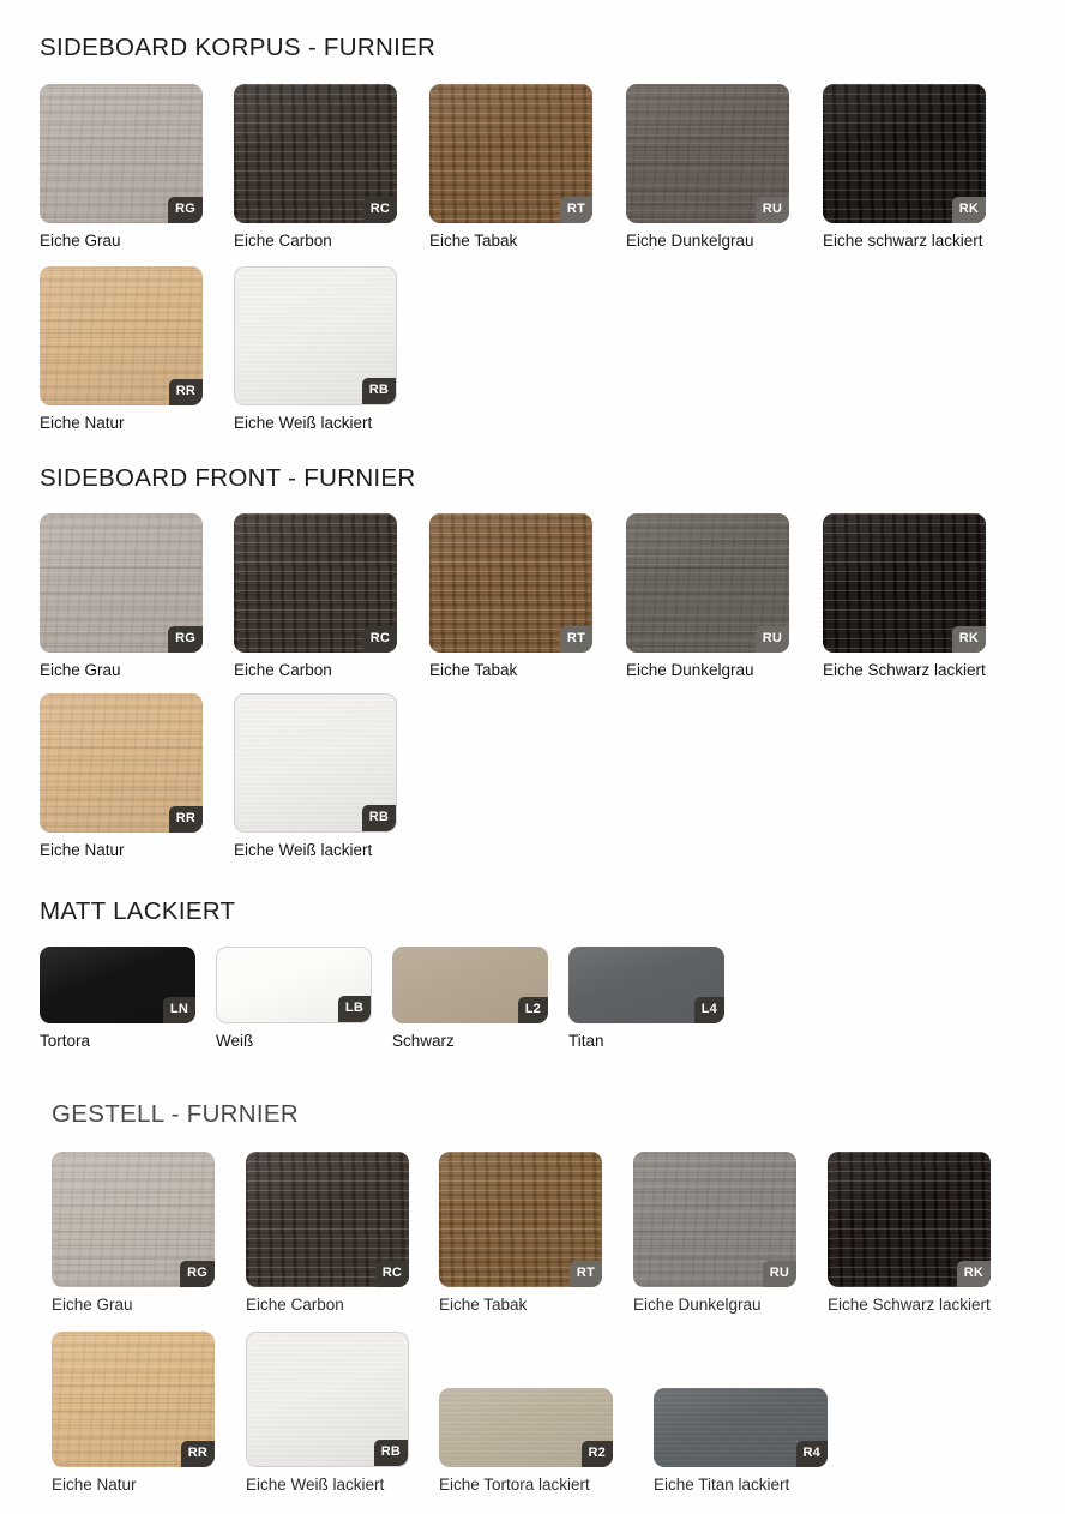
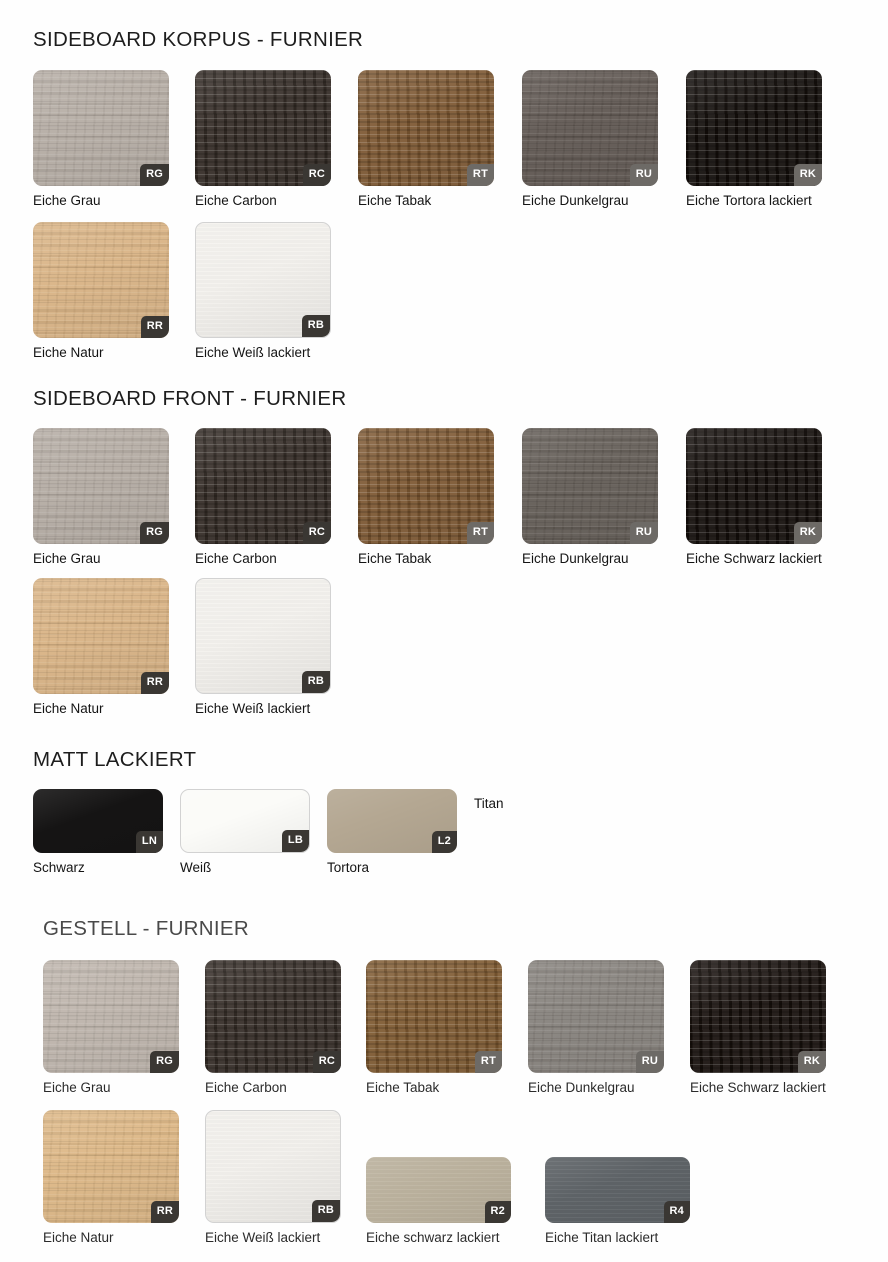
  SIDEBOARD KORPUS - FURNIER
  RG
  Eiche Grau
  RC
  Eiche Carbon
  RT
  Eiche Tabak
  RU
  Eiche Dunkelgrau
  RK
- Eiche schwarz lackiert
+ Eiche Tortora lackiert
  RR
  Eiche Natur
  RB
  Eiche Weiß lackiert
  SIDEBOARD FRONT - FURNIER
  RG
  Eiche Grau
  RC
  Eiche Carbon
  RT
  Eiche Tabak
  RU
  Eiche Dunkelgrau
  RK
  Eiche Schwarz lackiert
  RR
  Eiche Natur
  RB
  Eiche Weiß lackiert
  MATT LACKIERT
  LN
- Tortora
+ Schwarz
  LB
  Weiß
  L2
- Schwarz
+ Tortora
- L4
  Titan
  GESTELL - FURNIER
  RG
  Eiche Grau
  RC
  Eiche Carbon
  RT
  Eiche Tabak
  RU
  Eiche Dunkelgrau
  RK
  Eiche Schwarz lackiert
  RR
  Eiche Natur
  RB
  Eiche Weiß lackiert
  R2
- Eiche Tortora lackiert
+ Eiche schwarz lackiert
  R4
  Eiche Titan lackiert
